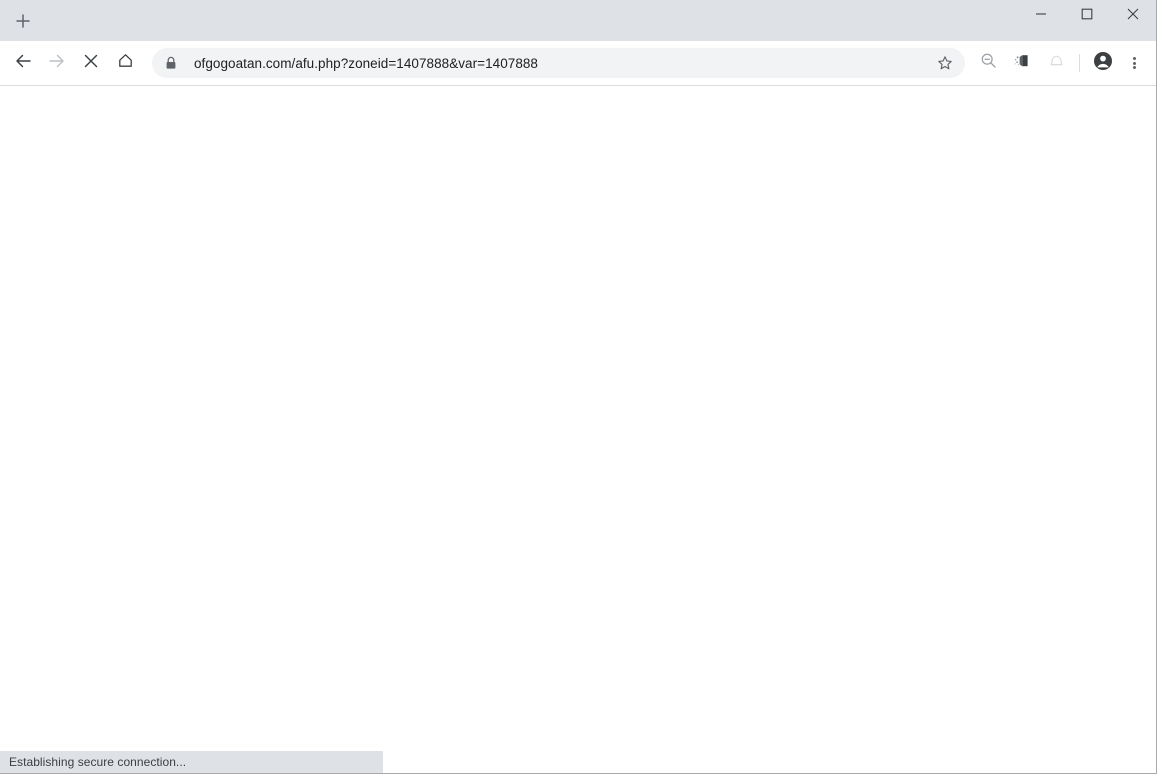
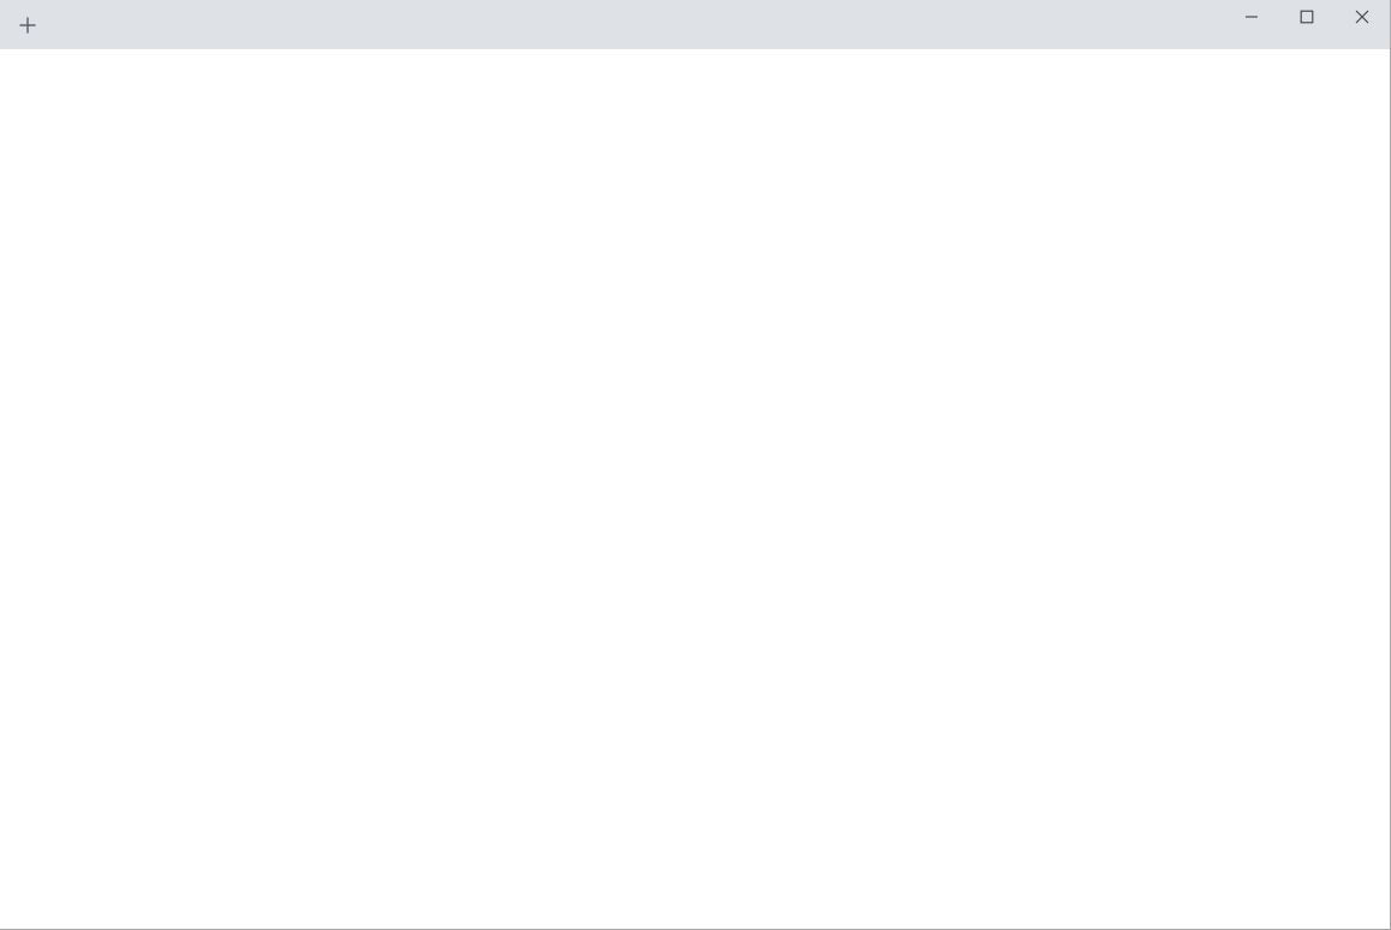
- ofgogoatan.com/afu.php?zoneid=1407888&var=1407888
- Establishing secure connection...
